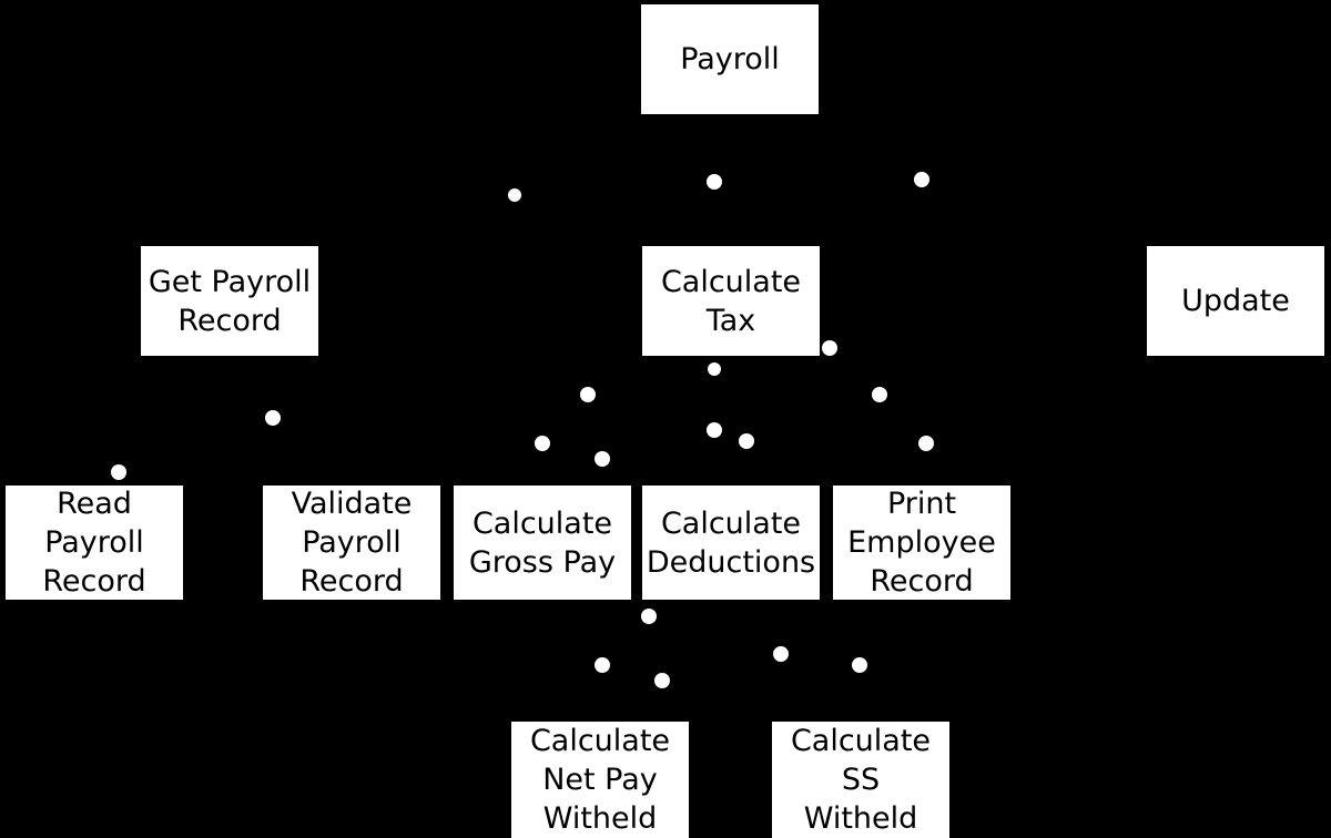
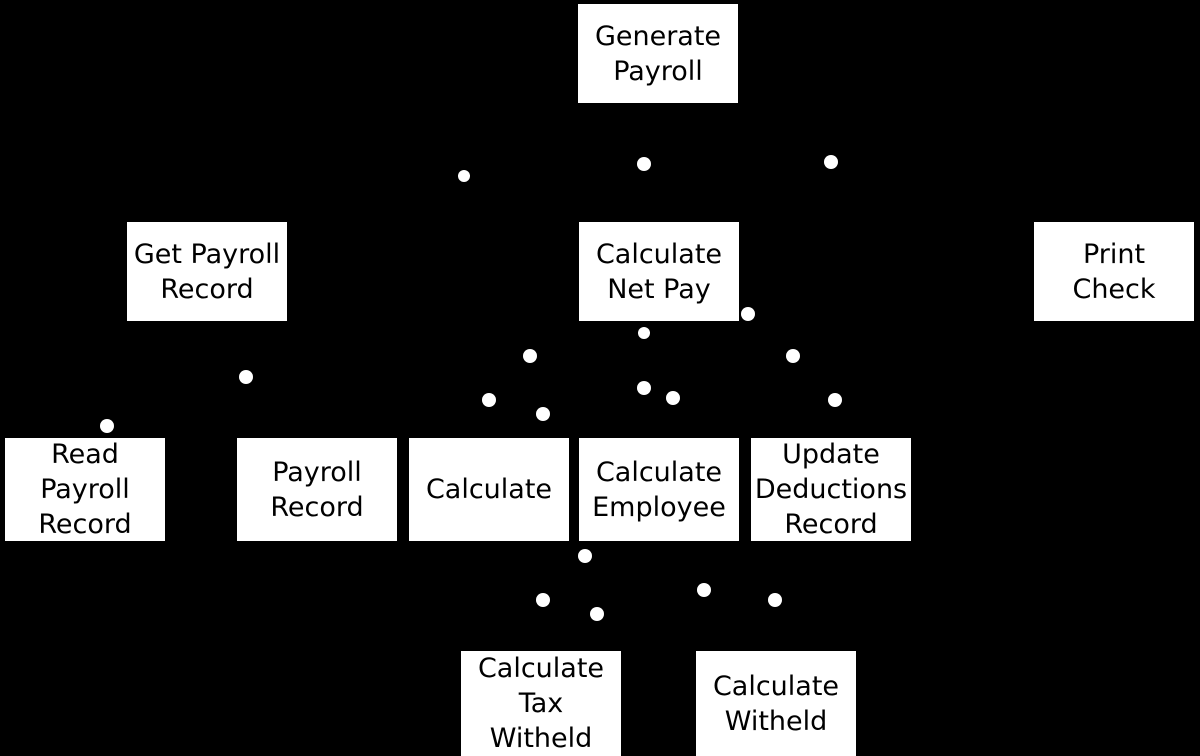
+ Generate
  Payroll
  Get Payroll
  Record
  Calculate
- Tax
+ Net Pay
- Update
+ Print
+ Check
  Read
  Payroll
  Record
- Validate
  Payroll
  Record
  Calculate
- Gross Pay
  Calculate
- Deductions
+ Employee
- Print
+ Update
- Employee
+ Deductions
  Record
  Calculate
- Net Pay
+ Tax
  Witheld
  Calculate
- SS
  Witheld
